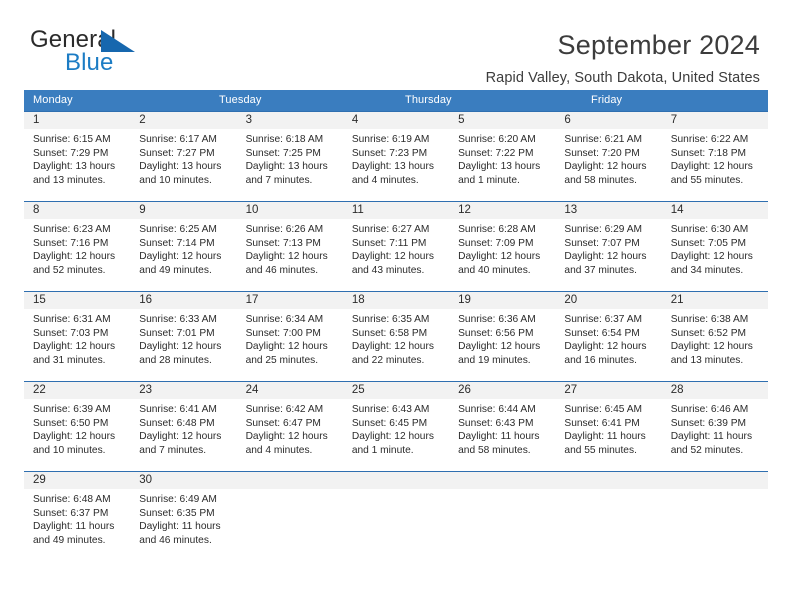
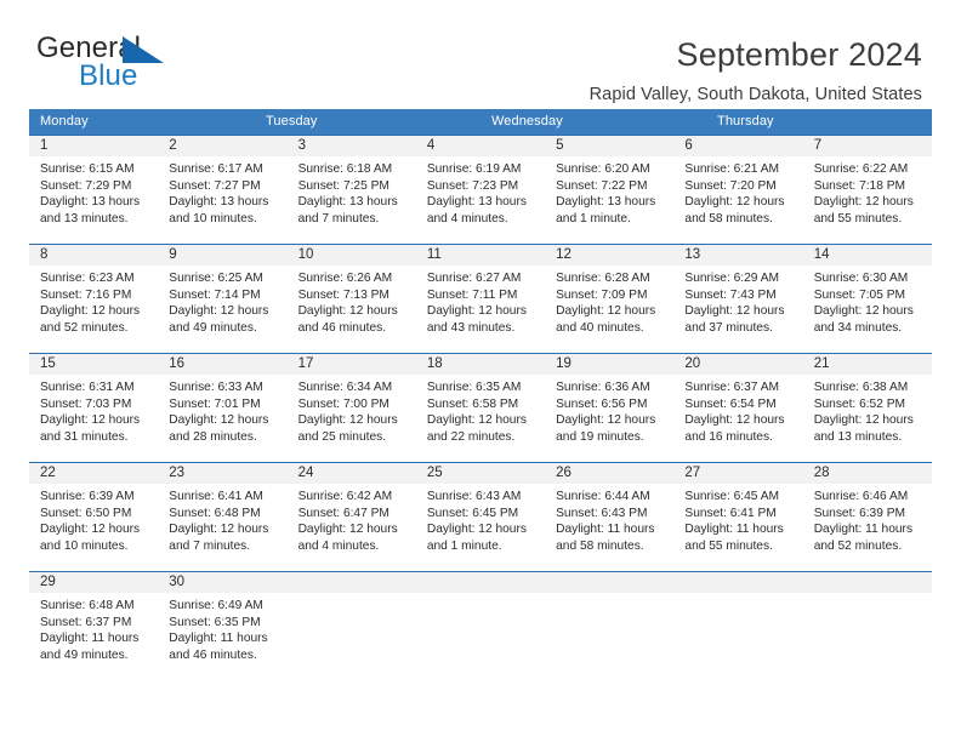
  General
  Blue
  September 2024
  Rapid Valley, South Dakota, United States
  Monday
  Tuesday
+ Wednesday
  Thursday
- Friday
  1
  2
  3
  4
  5
  6
  7
  Sunrise: 6:15 AM
  Sunset: 7:29 PM
  Daylight: 13 hours
  and 13 minutes.
  Sunrise: 6:17 AM
  Sunset: 7:27 PM
  Daylight: 13 hours
  and 10 minutes.
  Sunrise: 6:18 AM
  Sunset: 7:25 PM
  Daylight: 13 hours
  and 7 minutes.
  Sunrise: 6:19 AM
  Sunset: 7:23 PM
  Daylight: 13 hours
  and 4 minutes.
  Sunrise: 6:20 AM
  Sunset: 7:22 PM
  Daylight: 13 hours
  and 1 minute.
  Sunrise: 6:21 AM
  Sunset: 7:20 PM
  Daylight: 12 hours
  and 58 minutes.
  Sunrise: 6:22 AM
  Sunset: 7:18 PM
  Daylight: 12 hours
  and 55 minutes.
  8
  9
  10
  11
  12
  13
  14
  Sunrise: 6:23 AM
  Sunset: 7:16 PM
  Daylight: 12 hours
  and 52 minutes.
  Sunrise: 6:25 AM
  Sunset: 7:14 PM
  Daylight: 12 hours
  and 49 minutes.
  Sunrise: 6:26 AM
  Sunset: 7:13 PM
  Daylight: 12 hours
  and 46 minutes.
  Sunrise: 6:27 AM
  Sunset: 7:11 PM
  Daylight: 12 hours
  and 43 minutes.
  Sunrise: 6:28 AM
  Sunset: 7:09 PM
  Daylight: 12 hours
  and 40 minutes.
  Sunrise: 6:29 AM
- Sunset: 7:07 PM
+ Sunset: 7:43 PM
  Daylight: 12 hours
  and 37 minutes.
  Sunrise: 6:30 AM
  Sunset: 7:05 PM
  Daylight: 12 hours
  and 34 minutes.
  15
  16
  17
  18
  19
  20
  21
  Sunrise: 6:31 AM
  Sunset: 7:03 PM
  Daylight: 12 hours
  and 31 minutes.
  Sunrise: 6:33 AM
  Sunset: 7:01 PM
  Daylight: 12 hours
  and 28 minutes.
  Sunrise: 6:34 AM
  Sunset: 7:00 PM
  Daylight: 12 hours
  and 25 minutes.
  Sunrise: 6:35 AM
  Sunset: 6:58 PM
  Daylight: 12 hours
  and 22 minutes.
  Sunrise: 6:36 AM
  Sunset: 6:56 PM
  Daylight: 12 hours
  and 19 minutes.
  Sunrise: 6:37 AM
  Sunset: 6:54 PM
  Daylight: 12 hours
  and 16 minutes.
  Sunrise: 6:38 AM
  Sunset: 6:52 PM
  Daylight: 12 hours
  and 13 minutes.
  22
  23
  24
  25
  26
  27
  28
  Sunrise: 6:39 AM
  Sunset: 6:50 PM
  Daylight: 12 hours
  and 10 minutes.
  Sunrise: 6:41 AM
  Sunset: 6:48 PM
  Daylight: 12 hours
  and 7 minutes.
  Sunrise: 6:42 AM
  Sunset: 6:47 PM
  Daylight: 12 hours
  and 4 minutes.
  Sunrise: 6:43 AM
  Sunset: 6:45 PM
  Daylight: 12 hours
  and 1 minute.
  Sunrise: 6:44 AM
  Sunset: 6:43 PM
  Daylight: 11 hours
  and 58 minutes.
  Sunrise: 6:45 AM
  Sunset: 6:41 PM
  Daylight: 11 hours
  and 55 minutes.
  Sunrise: 6:46 AM
  Sunset: 6:39 PM
  Daylight: 11 hours
  and 52 minutes.
  29
  30
  Sunrise: 6:48 AM
  Sunset: 6:37 PM
  Daylight: 11 hours
  and 49 minutes.
  Sunrise: 6:49 AM
  Sunset: 6:35 PM
  Daylight: 11 hours
  and 46 minutes.
